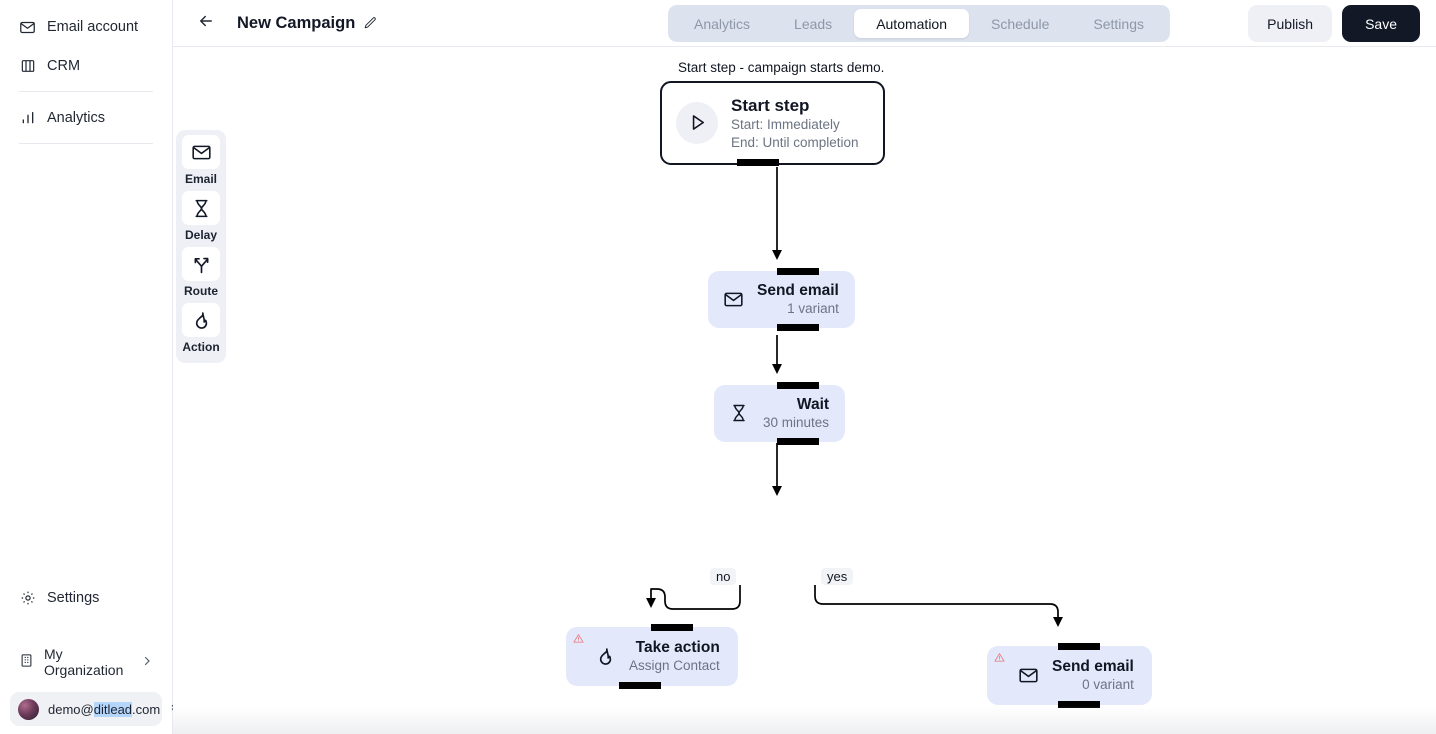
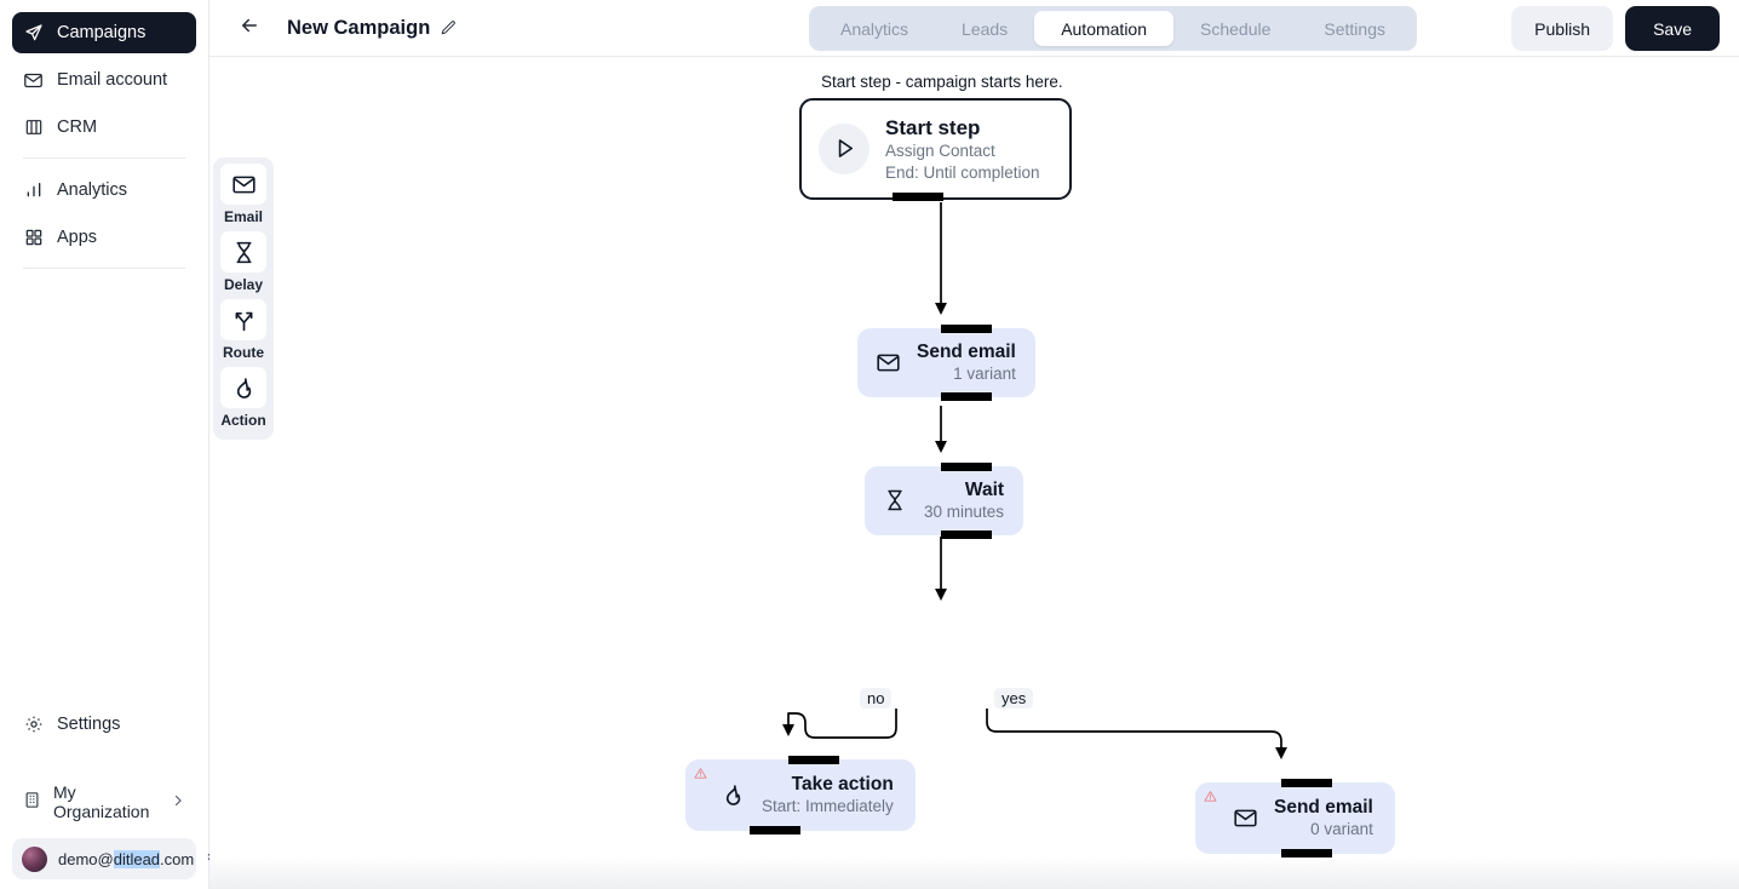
+ Campaigns
  Email account
  CRM
  Analytics
+ Apps
  Settings
  My Organization
  demo@ditlead.com
  New Campaign
  Analytics
  Leads
  Automation
  Schedule
  Settings
  Publish
  Save
  Email
  Delay
  Route
  Action
- Start step - campaign starts demo.
+ Start step - campaign starts here.
  Start step
- Start: Immediately
+ Assign Contact
  End: Until completion
  Send email
  1 variant
  Wait
  30 minutes
  no
  yes
  Take action
- Assign Contact
+ Start: Immediately
  Send email
  0 variant
